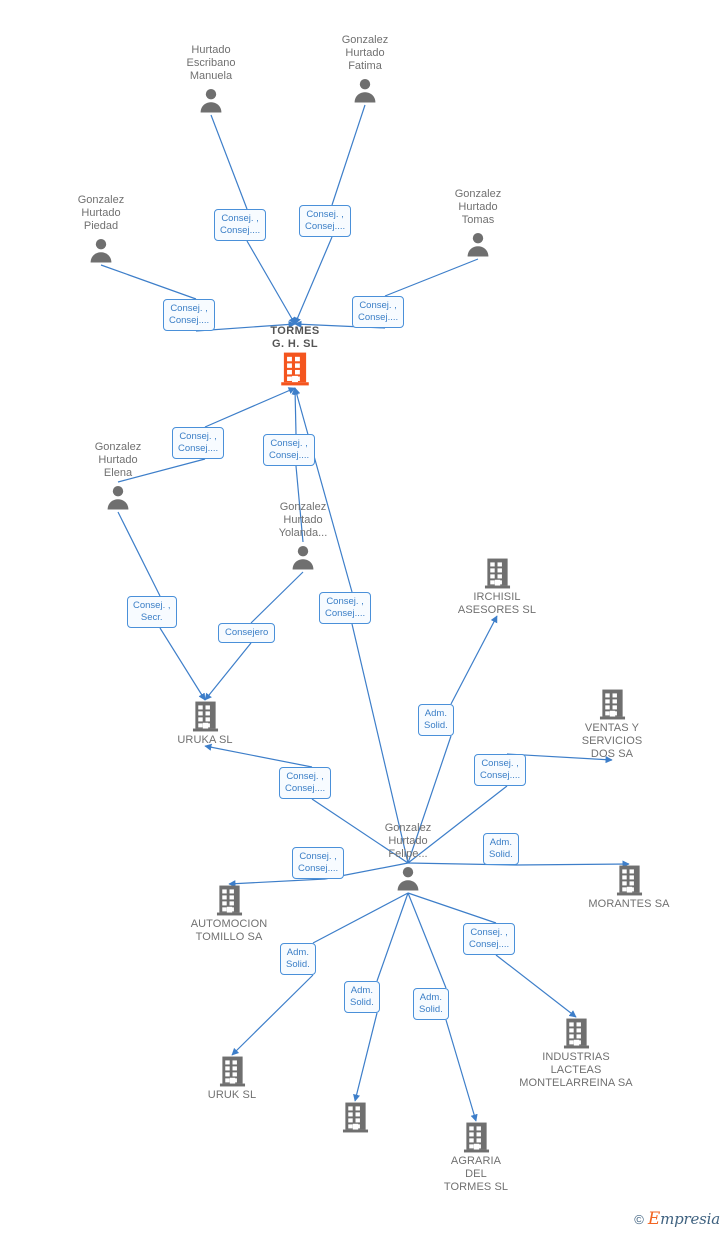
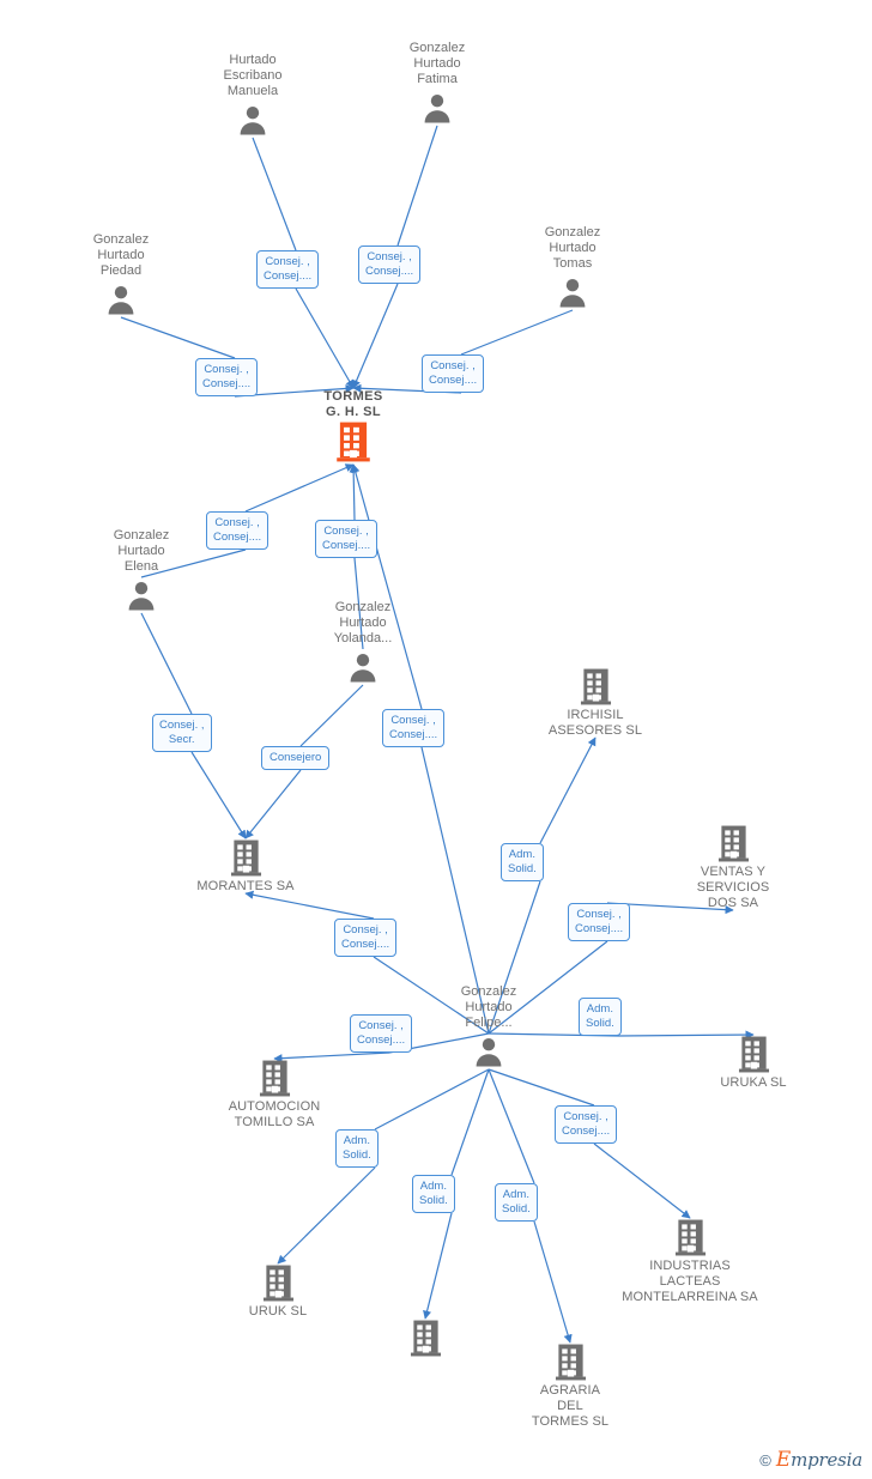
  Hurtado
  Escribano
  Manuela
  Gonzalez
  Hurtado
  Fatima
  Gonzalez
  Hurtado
  Piedad
  Gonzalez
  Hurtado
  Tomas
  TORMES
  G. H. SL
  Gonzalez
  Hurtado
  Elena
  Gonzalez
  Hurtado
  Yolanda...
  IRCHISIL
  ASESORES SL
- URUKA SL
+ MORANTES SA
  VENTAS Y
  SERVICIOS
  DOS SA
  Gonzalez
  Hurtado
  Felipe...
- MORANTES SA
+ URUKA SL
  AUTOMOCION
  TOMILLO SA
  INDUSTRIAS
  LACTEAS
  MONTELARREINA SA
  URUK SL
  AGRARIA
  DEL
  TORMES SL
  Consej. ,
  Consej....
  Consej. ,
  Consej....
  Consej. ,
  Consej....
  Consej. ,
  Consej....
  Consej. ,
  Consej....
  Consej. ,
  Consej....
  Consej. ,
  Consej....
  Consej. ,
  Secr.
  Consejero
  Consej. ,
  Consej....
  Adm.
  Solid.
  Consej. ,
  Consej....
  Adm.
  Solid.
  Consej. ,
  Consej....
  Consej. ,
  Consej....
  Adm.
  Solid.
  Adm.
  Solid.
  Adm.
  Solid.
  ©
  Empresia
